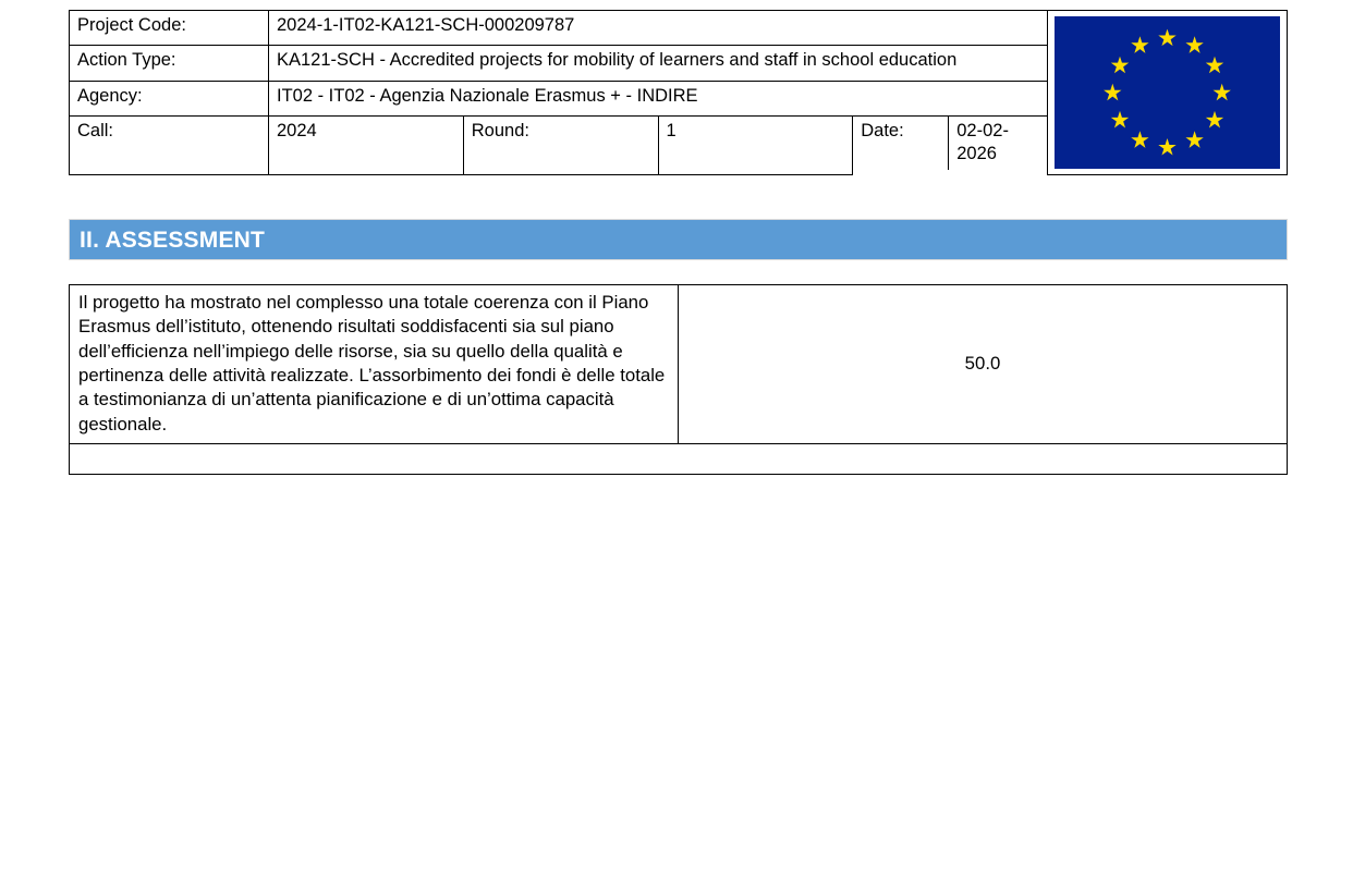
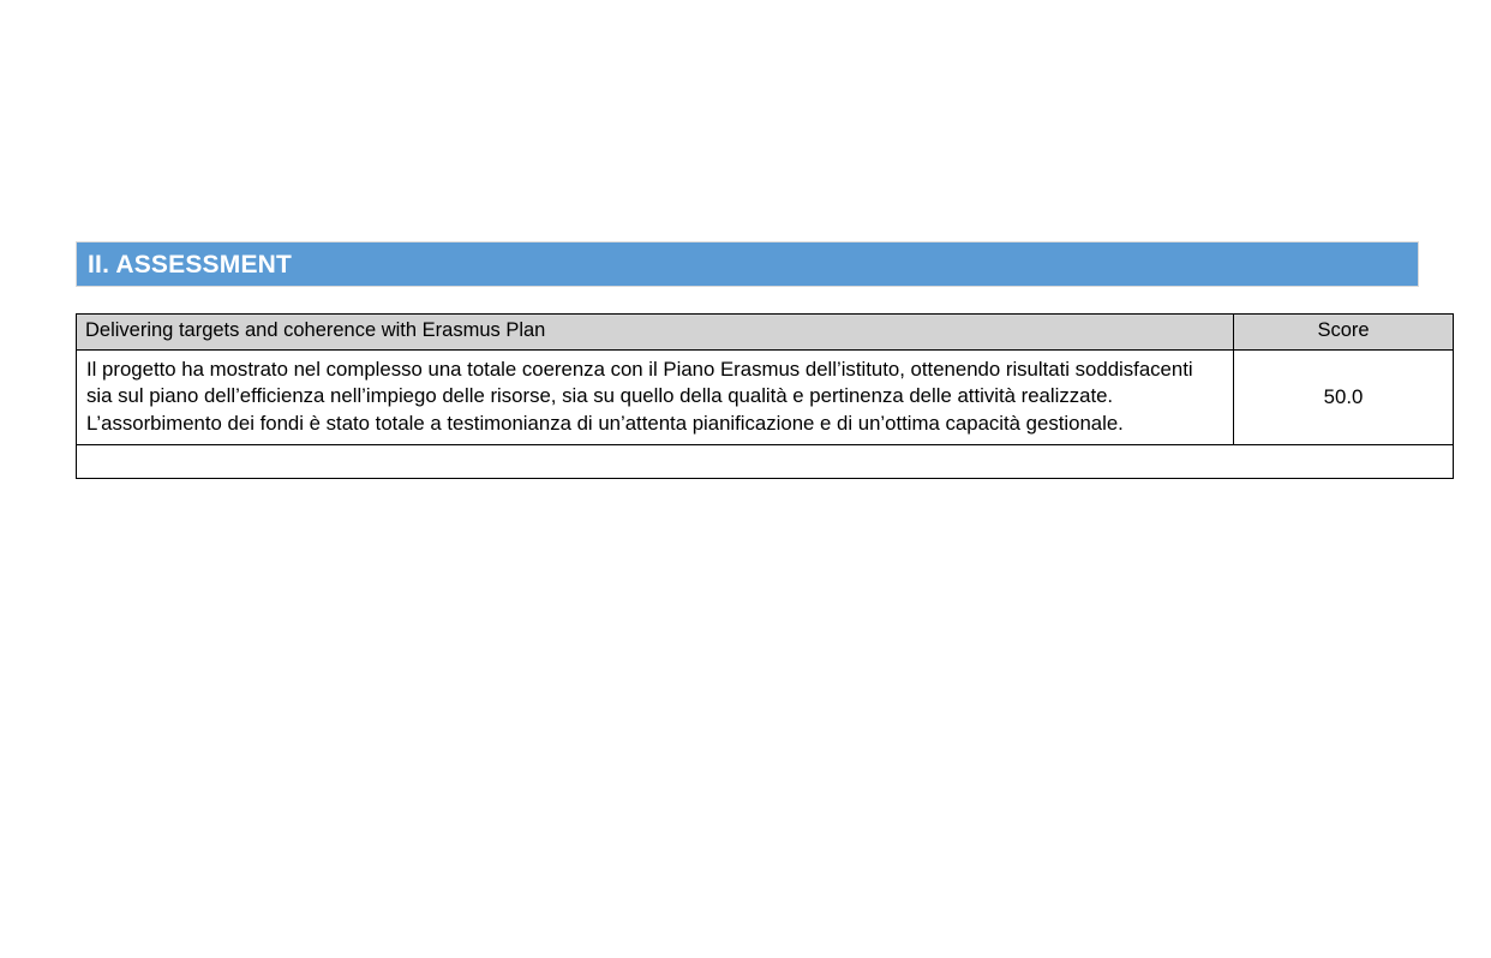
- Project Code:	2024-1-IT02-KA121-SCH-000209787
- Action Type:	KA121-SCH - Accredited projects for mobility of learners and staff in school education
- Agency:	IT02 - IT02 - Agenzia Nazionale Erasmus + - INDIRE
- Call:	2024	Round:	1
- Date:	02-02-2026
  II. ASSESSMENT
+ Delivering targets and coherence with Erasmus Plan	Score
- Il progetto ha mostrato nel complesso una totale coerenza con il Piano Erasmus dell’istituto, ottenendo risultati soddisfacenti sia sul piano dell’efficienza nell’impiego delle risorse, sia su quello della qualità e pertinenza delle attività realizzate. L’assorbimento dei fondi è delle totale a testimonianza di un’attenta pianificazione e di un’ottima capacità gestionale.	50.0
+ Il progetto ha mostrato nel complesso una totale coerenza con il Piano Erasmus dell’istituto, ottenendo risultati soddisfacenti sia sul piano dell’efficienza nell’impiego delle risorse, sia su quello della qualità e pertinenza delle attività realizzate. L’assorbimento dei fondi è stato totale a testimonianza di un’attenta pianificazione e di un’ottima capacità gestionale.	50.0
